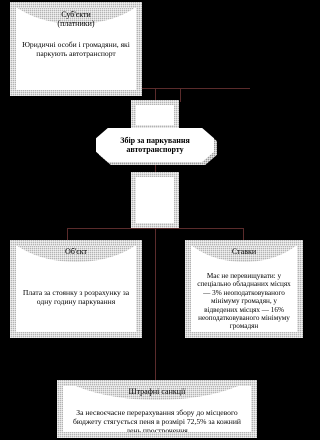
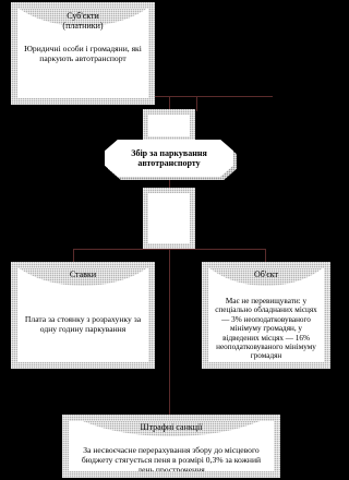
  Суб'єкти
  (платники)
  Юридичні особи і громадяни, які паркують автотранспорт
  Збір за паркування автотранспорту
- Об'єкт
+ Ставки
  Плата за стоянку з розрахунку за одну годину паркування
- Ставки
+ Об'єкт
  Має не перевищувати: у спеціально обладнаних місцях — 3% неоподатковуваного мінімуму громадян, у відведених місцях — 16% неоподатковуваного мінімуму громадян
  Штрафні санкції
- За несвоєчасне перерахування збору до місцевого бюджету стягується пеня в розмірі 72,5% за кожний день прострочення
+ За несвоєчасне перерахування збору до місцевого бюджету стягується пеня в розмірі 0,3% за кожний день прострочення
